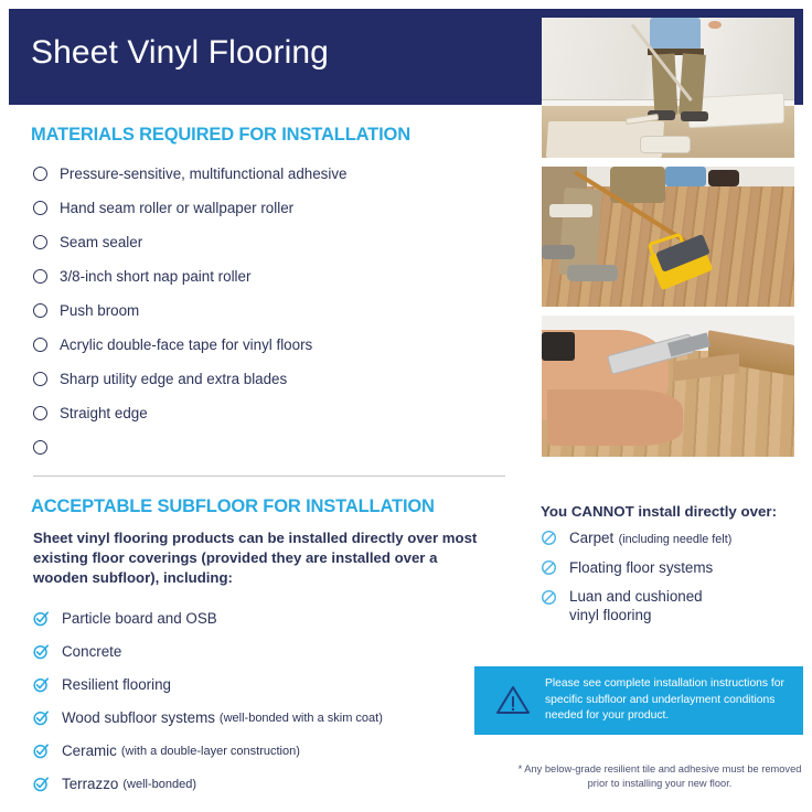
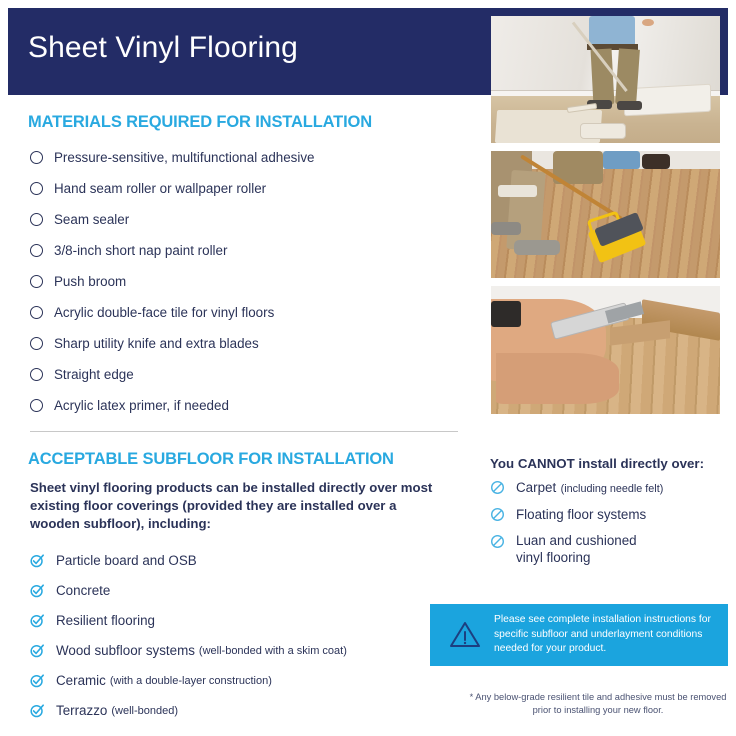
  Sheet Vinyl Flooring
  MATERIALS REQUIRED FOR INSTALLATION
  Pressure-sensitive, multifunctional adhesive
  Hand seam roller or wallpaper roller
  Seam sealer
  3/8-inch short nap paint roller
  Push broom
- Acrylic double-face tape for vinyl floors
+ Acrylic double-face tile for vinyl floors
- Sharp utility edge and extra blades
+ Sharp utility knife and extra blades
  Straight edge
+ Acrylic latex primer, if needed
  ACCEPTABLE SUBFLOOR FOR INSTALLATION
  Sheet vinyl flooring products can be installed directly over most existing floor coverings (provided they are installed over a wooden subfloor), including:
  Particle board and OSB
  Concrete
  Resilient flooring
  Wood subfloor systems
  (well-bonded with a skim coat)
  Ceramic
  (with a double-layer construction)
  Terrazzo
  (well-bonded)
  You CANNOT install directly over:
  Carpet (including needle felt)
  Floating floor systems
  Luan and cushioned vinyl flooring
  Please see complete installation instructions for specific subfloor and underlayment conditions needed for your product.
  * Any below-grade resilient tile and adhesive must be removed prior to installing your new floor.
